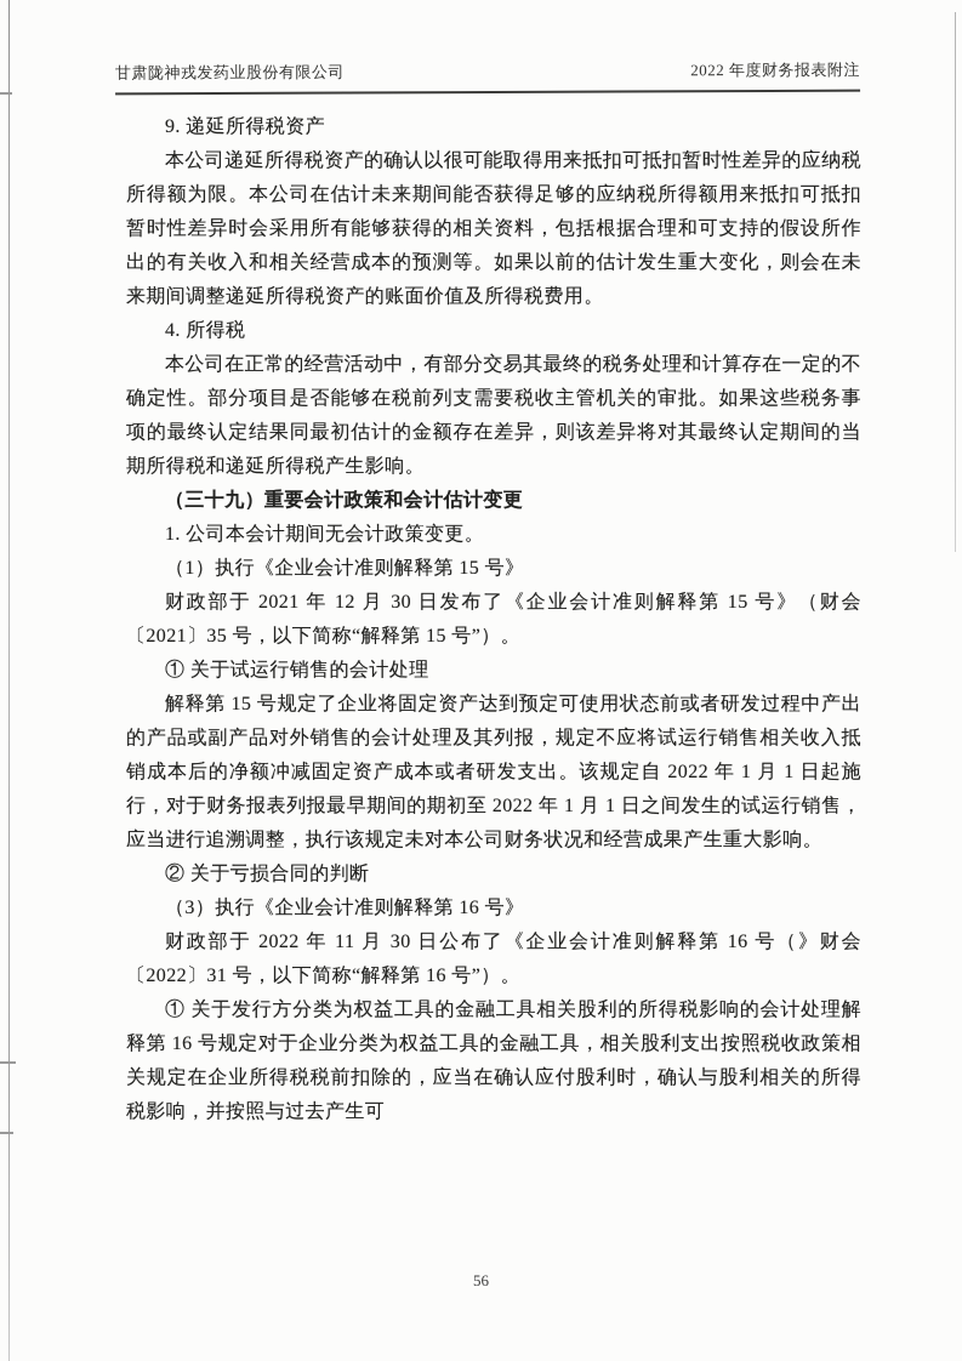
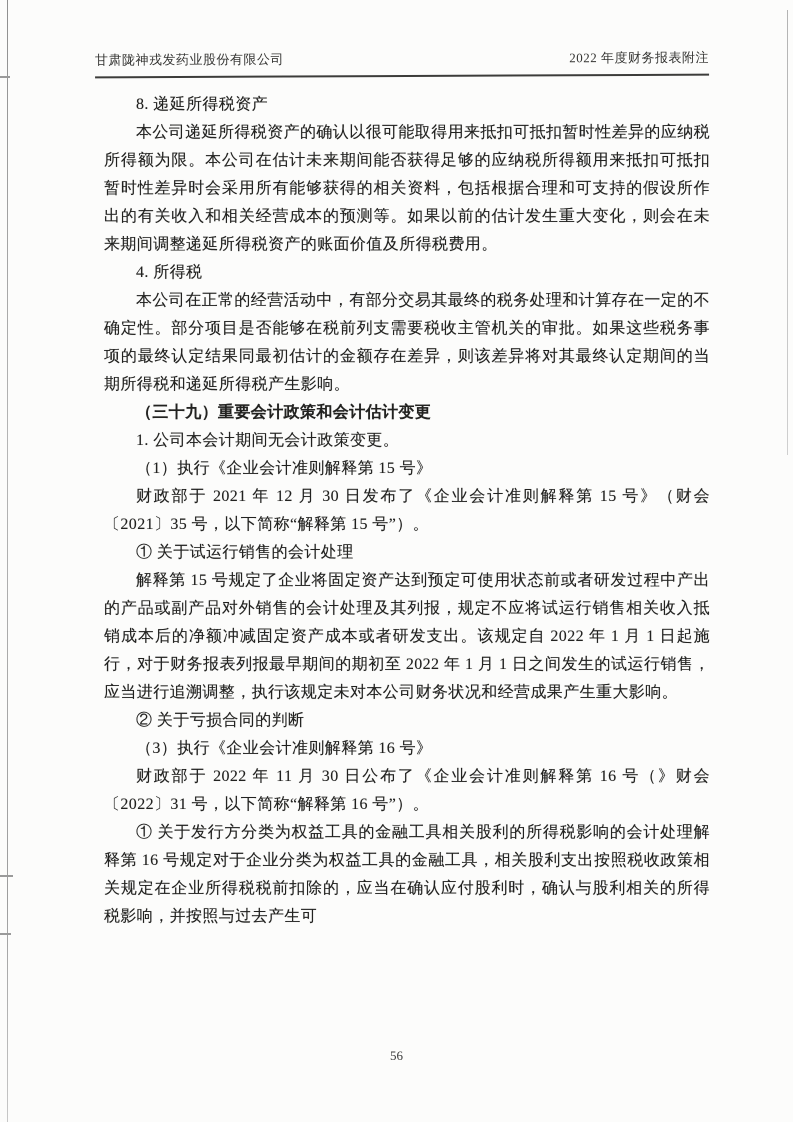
  甘肃陇神戎发药业股份有限公司
  2022 年度财务报表附注
- 9. 递延所得税资产
+ 8. 递延所得税资产
  本公司递延所得税资产的确认以很可能取得用来抵扣可抵扣暂时性差异的应纳税所得额为限。本公司在估计未来期间能否获得足够的应纳税所得额用来抵扣可抵扣暂时性差异时会采用所有能够获得的相关资料，包括根据合理和可支持的假设所作出的有关收入和相关经营成本的预测等。如果以前的估计发生重大变化，则会在未来期间调整递延所得税资产的账面价值及所得税费用。
  4. 所得税
  本公司在正常的经营活动中，有部分交易其最终的税务处理和计算存在一定的不确定性。部分项目是否能够在税前列支需要税收主管机关的审批。如果这些税务事项的最终认定结果同最初估计的金额存在差异，则该差异将对其最终认定期间的当期所得税和递延所得税产生影响。
  （三十九）重要会计政策和会计估计变更
  1. 公司本会计期间无会计政策变更。
  （1）执行《企业会计准则解释第 15 号》
  财政部于 2021 年 12 月 30 日发布了《企业会计准则解释第 15 号》（财会〔2021〕35 号，以下简称“解释第 15 号”）。
  ① 关于试运行销售的会计处理
  解释第 15 号规定了企业将固定资产达到预定可使用状态前或者研发过程中产出的产品或副产品对外销售的会计处理及其列报，规定不应将试运行销售相关收入抵销成本后的净额冲减固定资产成本或者研发支出。该规定自 2022 年 1 月 1 日起施行，对于财务报表列报最早期间的期初至 2022 年 1 月 1 日之间发生的试运行销售，应当进行追溯调整，执行该规定未对本公司财务状况和经营成果产生重大影响。
  ② 关于亏损合同的判断
  （3）执行《企业会计准则解释第 16 号》
  财政部于 2022 年 11 月 30 日公布了《企业会计准则解释第 16 号（》财会〔2022〕31 号，以下简称“解释第 16 号”）。
  ① 关于发行方分类为权益工具的金融工具相关股利的所得税影响的会计处理解释第 16 号规定对于企业分类为权益工具的金融工具，相关股利支出按照税收政策相关规定在企业所得税税前扣除的，应当在确认应付股利时，确认与股利相关的所得税影响，并按照与过去产生可
  56
